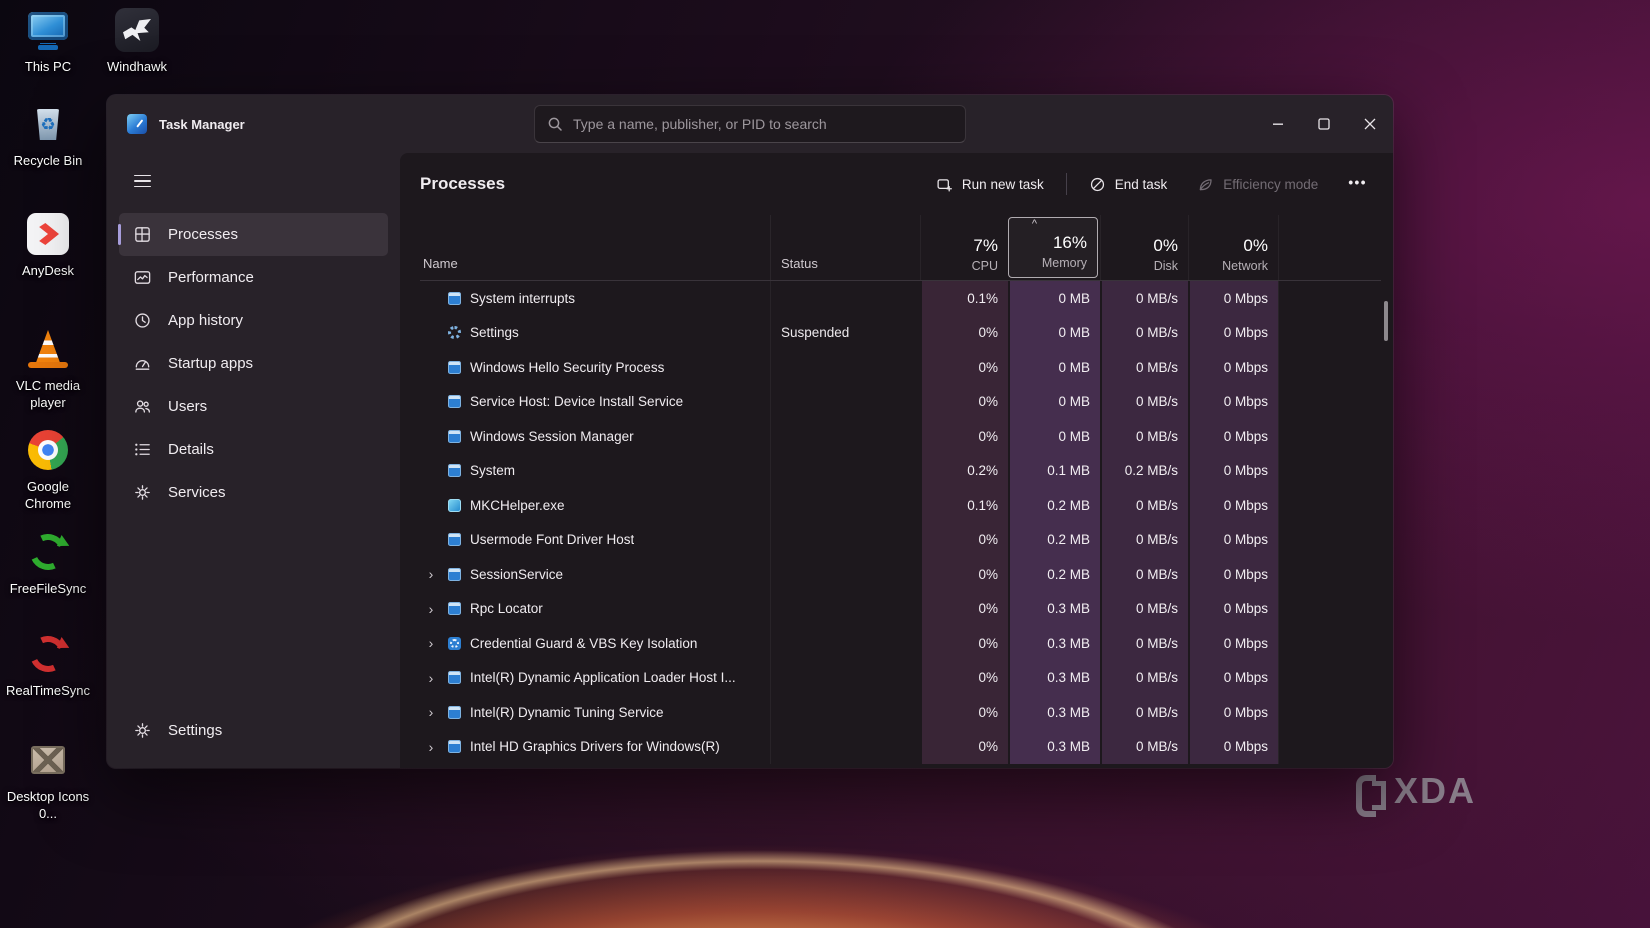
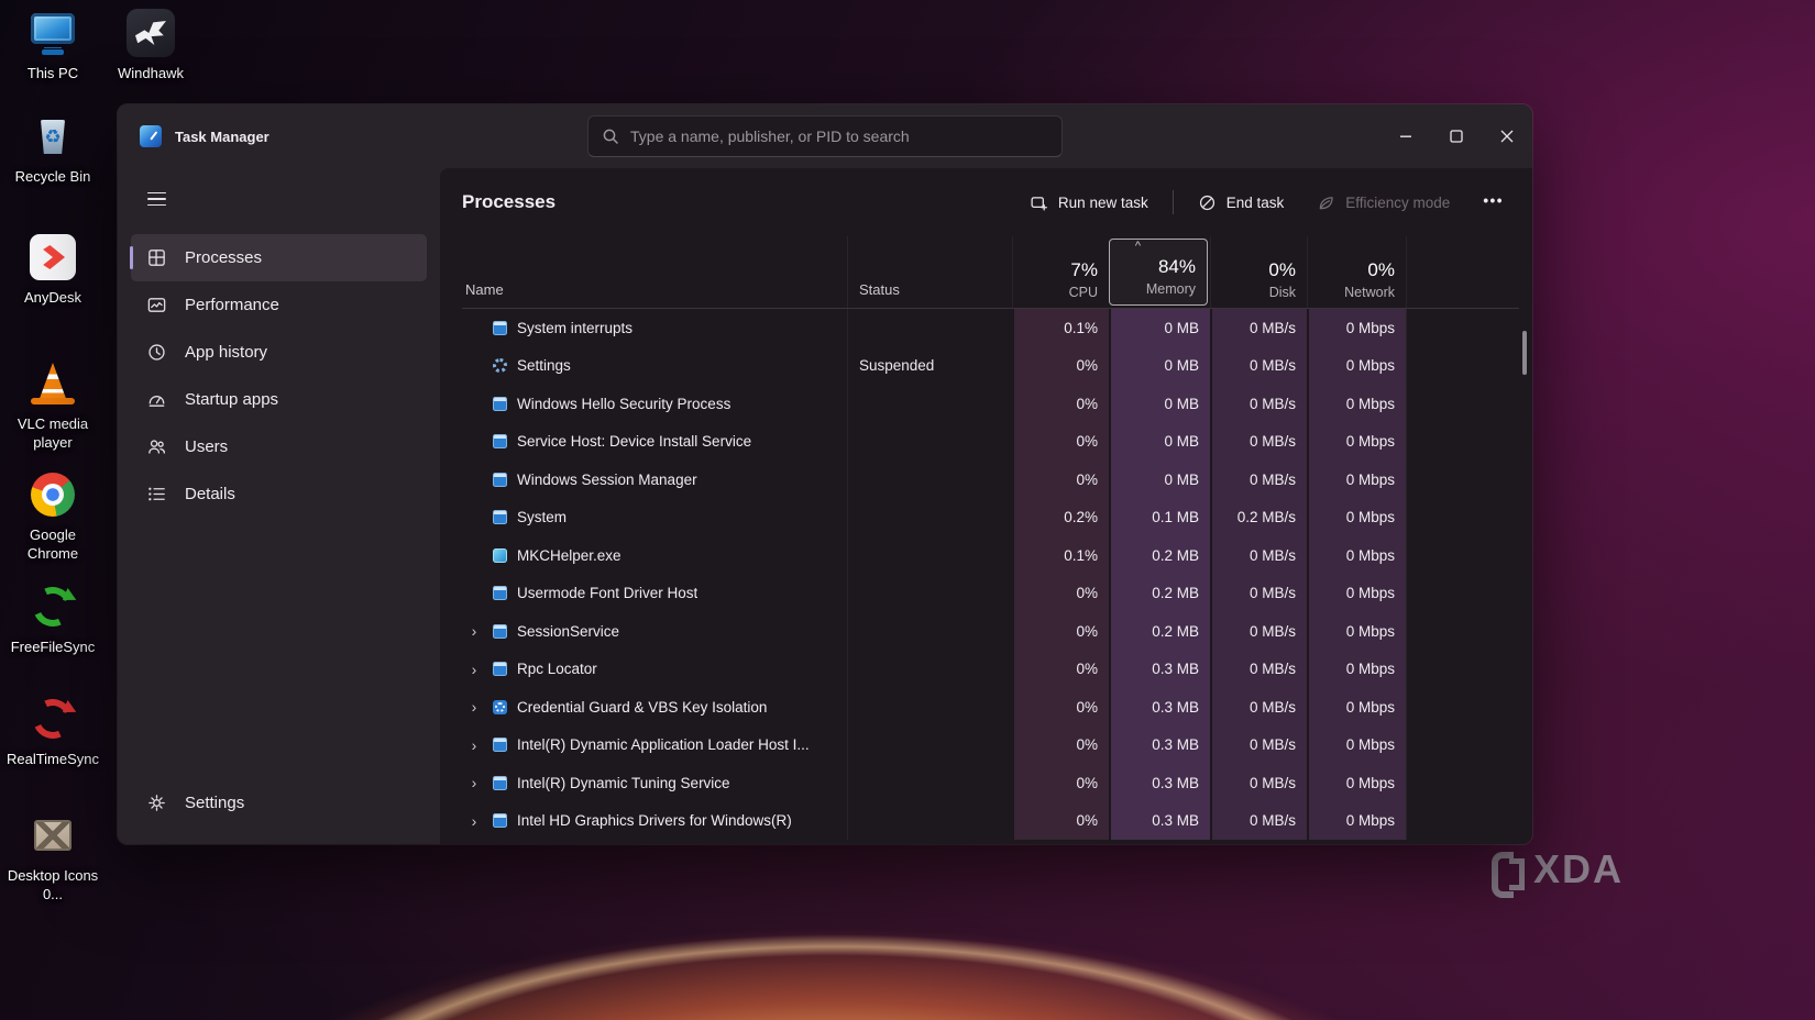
  This PC
  Windhawk
  Recycle Bin
  AnyDesk
  VLC media player
  Google Chrome
  FreeFileSync
  RealTimeSync
  Desktop Icons 0...
  XDA
  Task Manager
  Type a name, publisher, or PID to search
  Processes
  Performance
  App history
  Startup apps
  Users
  Details
- Services
  Settings
  Processes
  Run new task
  End task
  Efficiency mode
  •••
  Name
  Status
  7%
  CPU
  ^
- 16%
+ 84%
  Memory
  0%
  Disk
  0%
  Network
  System interrupts
  0.1%
  0 MB
  0 MB/s
  0 Mbps
  Settings
  Suspended
  0%
  0 MB
  0 MB/s
  0 Mbps
  Windows Hello Security Process
  0%
  0 MB
  0 MB/s
  0 Mbps
  Service Host: Device Install Service
  0%
  0 MB
  0 MB/s
  0 Mbps
  Windows Session Manager
  0%
  0 MB
  0 MB/s
  0 Mbps
  System
  0.2%
  0.1 MB
  0.2 MB/s
  0 Mbps
  MKCHelper.exe
  0.1%
  0.2 MB
  0 MB/s
  0 Mbps
  Usermode Font Driver Host
  0%
  0.2 MB
  0 MB/s
  0 Mbps
  SessionService
  0%
  0.2 MB
  0 MB/s
  0 Mbps
  Rpc Locator
  0%
  0.3 MB
  0 MB/s
  0 Mbps
  Credential Guard & VBS Key Isolation
  0%
  0.3 MB
  0 MB/s
  0 Mbps
  Intel(R) Dynamic Application Loader Host I...
  0%
  0.3 MB
  0 MB/s
  0 Mbps
  Intel(R) Dynamic Tuning Service
  0%
  0.3 MB
  0 MB/s
  0 Mbps
  Intel HD Graphics Drivers for Windows(R)
  0%
  0.3 MB
  0 MB/s
  0 Mbps
